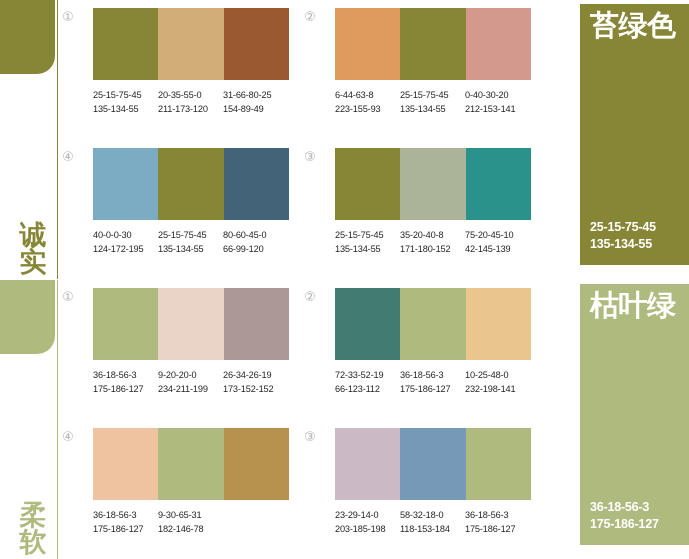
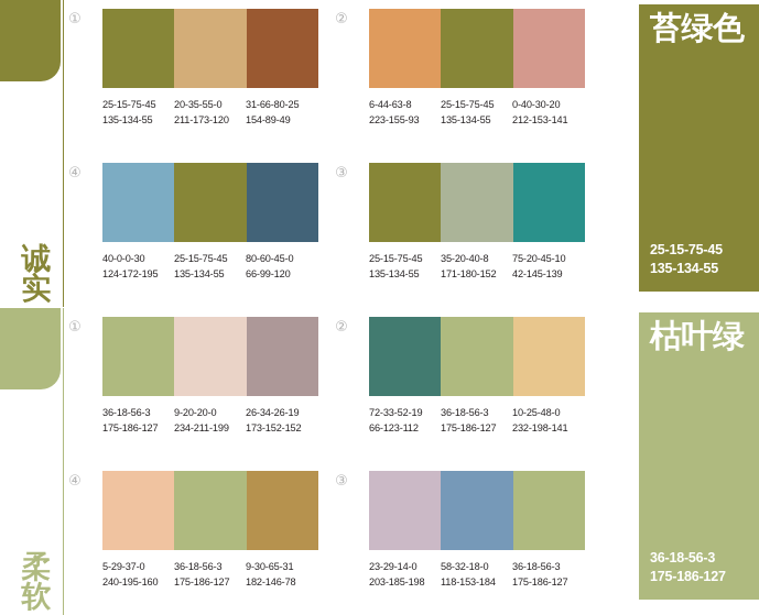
  诚
  实
  ①
  25-15-75-45
  135-134-55
  20-35-55-0
  211-173-120
  31-66-80-25
  154-89-49
  ②
  6-44-63-8
  223-155-93
  25-15-75-45
  135-134-55
  0-40-30-20
  212-153-141
  ④
  40-0-0-30
  124-172-195
  25-15-75-45
  135-134-55
  80-60-45-0
  66-99-120
  ③
  25-15-75-45
  135-134-55
  35-20-40-8
  171-180-152
  75-20-45-10
  42-145-139
  苔绿色
  25-15-75-45
  135-134-55
  柔
  软
  ①
  36-18-56-3
  175-186-127
  9-20-20-0
  234-211-199
  26-34-26-19
  173-152-152
  ②
  72-33-52-19
  66-123-112
  36-18-56-3
  175-186-127
  10-25-48-0
  232-198-141
  ④
+ 5-29-37-0
+ 240-195-160
  36-18-56-3
  175-186-127
  9-30-65-31
  182-146-78
  ③
  23-29-14-0
  203-185-198
  58-32-18-0
  118-153-184
  36-18-56-3
  175-186-127
  枯叶绿
  36-18-56-3
  175-186-127
